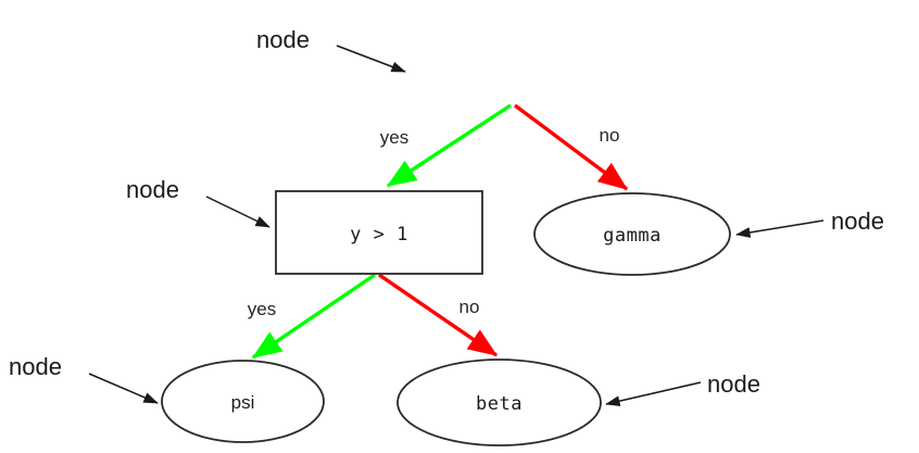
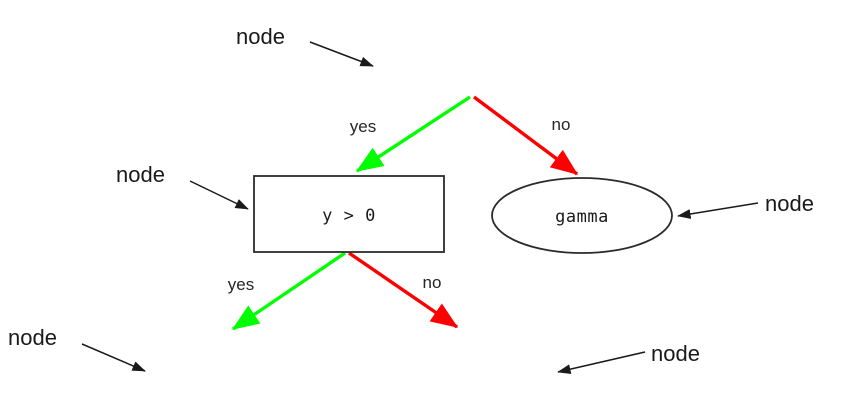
  yes
  no
  yes
  no
- y > 1
+ y > 0
  gamma
- psi
- beta
  node
  node
  node
  node
  node
